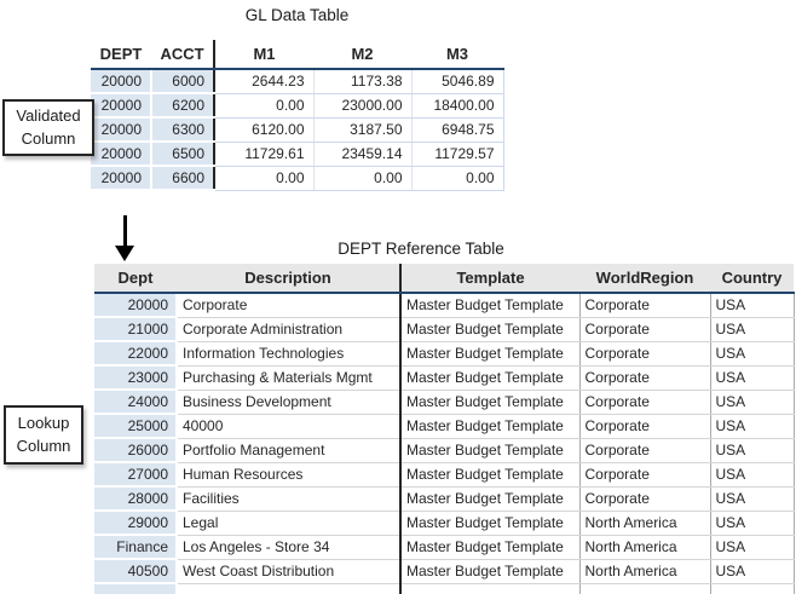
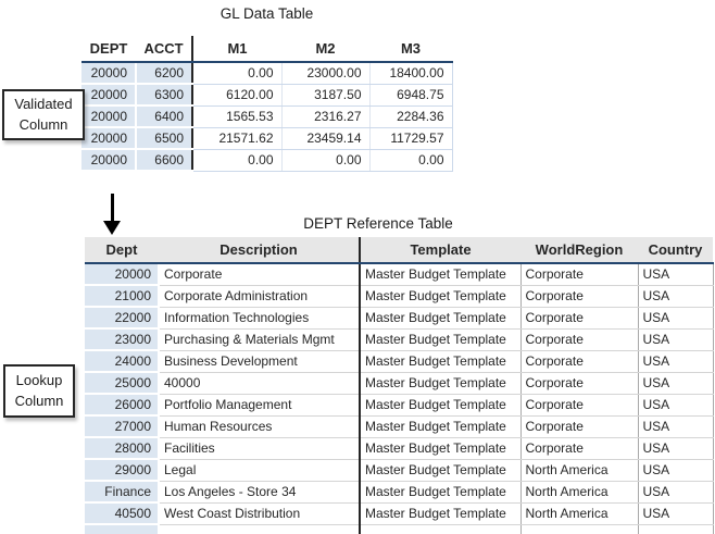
  GL Data Table
  DEPT	ACCT	M1	M2	M3
- 20000	6000	2644.23	1173.38	5046.89
  20000	6200	0.00	23000.00	18400.00
  20000	6300	6120.00	3187.50	6948.75
+ 20000	6400	1565.53	2316.27	2284.36
- 20000	6500	11729.61	23459.14	11729.57
+ 20000	6500	21571.62	23459.14	11729.57
  20000	6600	0.00	0.00	0.00
  Validated
  Column
  DEPT Reference Table
  Dept	Description	Template	WorldRegion	Country
  20000	Corporate	Master Budget Template	Corporate	USA
  21000	Corporate Administration	Master Budget Template	Corporate	USA
  22000	Information Technologies	Master Budget Template	Corporate	USA
  23000	Purchasing & Materials Mgmt	Master Budget Template	Corporate	USA
  24000	Business Development	Master Budget Template	Corporate	USA
  25000	40000	Master Budget Template	Corporate	USA
  26000	Portfolio Management	Master Budget Template	Corporate	USA
  27000	Human Resources	Master Budget Template	Corporate	USA
  28000	Facilities	Master Budget Template	Corporate	USA
  29000	Legal	Master Budget Template	North America	USA
  Finance	Los Angeles - Store 34	Master Budget Template	North America	USA
  40500	West Coast Distribution	Master Budget Template	North America	USA
  Lookup
  Column
